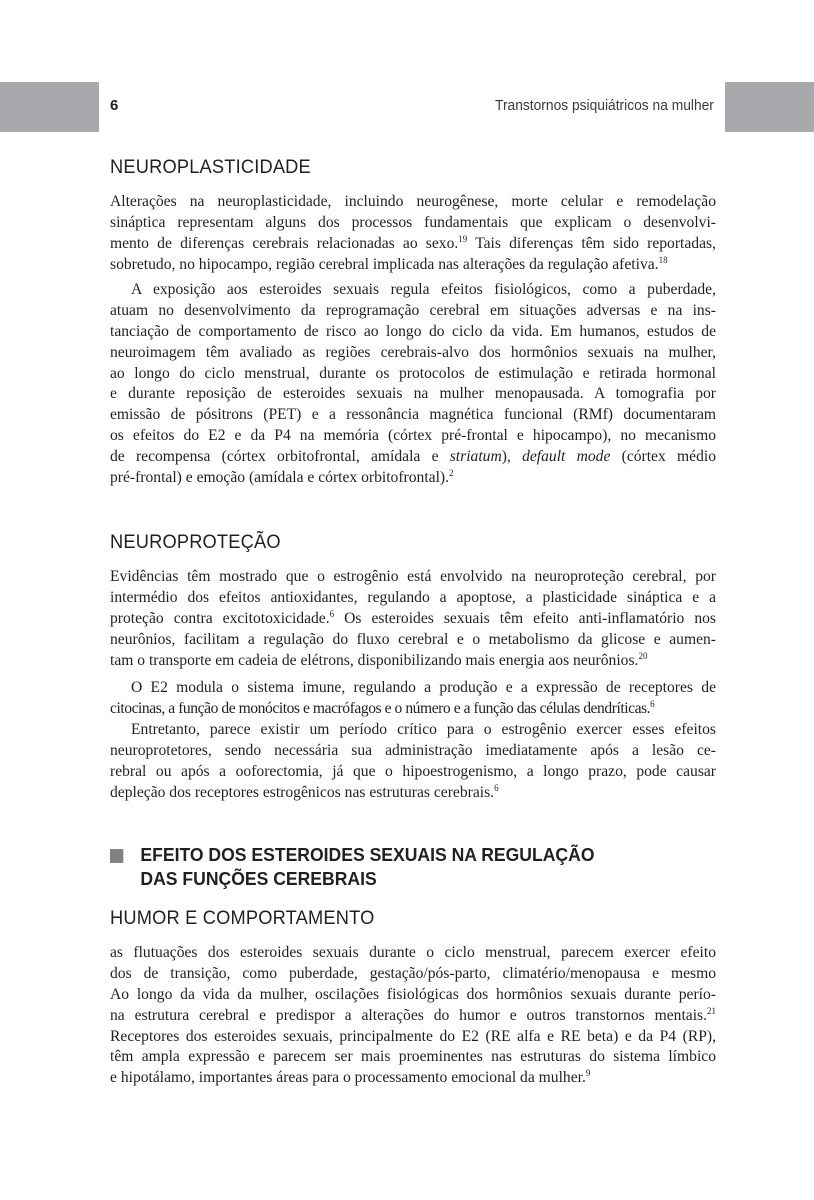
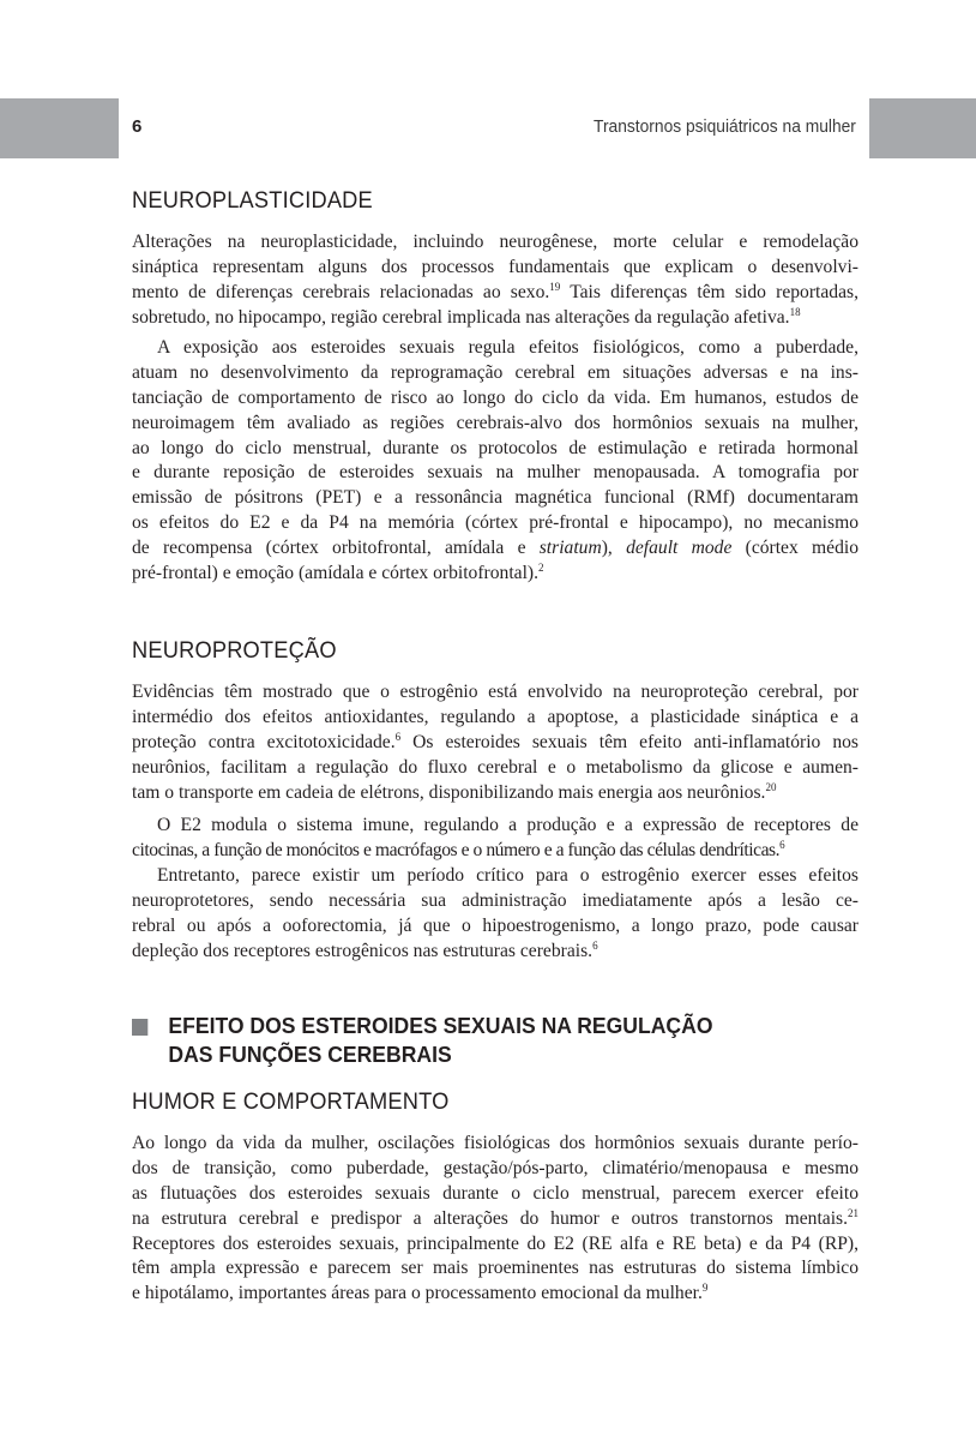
  6
  Transtornos psiquiátricos na mulher
  NEUROPLASTICIDADE
  Alterações na neuroplasticidade, incluindo neurogênese, morte celular e remodelação
  sináptica representam alguns dos processos fundamentais que explicam o desenvolvi-
  mento de diferenças cerebrais relacionadas ao sexo.19 Tais diferenças têm sido reportadas,
  sobretudo, no hipocampo, região cerebral implicada nas alterações da regulação afetiva.18
  A exposição aos esteroides sexuais regula efeitos fisiológicos, como a puberdade,
  atuam no desenvolvimento da reprogramação cerebral em situações adversas e na ins-
  tanciação de comportamento de risco ao longo do ciclo da vida. Em humanos, estudos de
  neuroimagem têm avaliado as regiões cerebrais-alvo dos hormônios sexuais na mulher,
  ao longo do ciclo menstrual, durante os protocolos de estimulação e retirada hormonal
  e durante reposição de esteroides sexuais na mulher menopausada. A tomografia por
  emissão de pósitrons (PET) e a ressonância magnética funcional (RMf) documentaram
  os efeitos do E2 e da P4 na memória (córtex pré-frontal e hipocampo), no mecanismo
  de recompensa (córtex orbitofrontal, amídala e striatum), default mode (córtex médio
  pré-frontal) e emoção (amídala e córtex orbitofrontal).2
  NEUROPROTEÇÃO
  Evidências têm mostrado que o estrogênio está envolvido na neuroproteção cerebral, por
  intermédio dos efeitos antioxidantes, regulando a apoptose, a plasticidade sináptica e a
  proteção contra excitotoxicidade.6 Os esteroides sexuais têm efeito anti-inflamatório nos
  neurônios, facilitam a regulação do fluxo cerebral e o metabolismo da glicose e aumen-
  tam o transporte em cadeia de elétrons, disponibilizando mais energia aos neurônios.20
  O E2 modula o sistema imune, regulando a produção e a expressão de receptores de
  citocinas, a função de monócitos e macrófagos e o número e a função das células dendríticas.6
  Entretanto, parece existir um período crítico para o estrogênio exercer esses efeitos
  neuroprotetores, sendo necessária sua administração imediatamente após a lesão ce-
  rebral ou após a ooforectomia, já que o hipoestrogenismo, a longo prazo, pode causar
  depleção dos receptores estrogênicos nas estruturas cerebrais.6
  EFEITO DOS ESTEROIDES SEXUAIS NA REGULAÇÃO
  DAS FUNÇÕES CEREBRAIS
  HUMOR E COMPORTAMENTO
- as flutuações dos esteroides sexuais durante o ciclo menstrual, parecem exercer efeito
+ Ao longo da vida da mulher, oscilações fisiológicas dos hormônios sexuais durante perío-
  dos de transição, como puberdade, gestação/pós-parto, climatério/menopausa e mesmo
- Ao longo da vida da mulher, oscilações fisiológicas dos hormônios sexuais durante perío-
+ as flutuações dos esteroides sexuais durante o ciclo menstrual, parecem exercer efeito
  na estrutura cerebral e predispor a alterações do humor e outros transtornos mentais.21
  Receptores dos esteroides sexuais, principalmente do E2 (RE alfa e RE beta) e da P4 (RP),
  têm ampla expressão e parecem ser mais proeminentes nas estruturas do sistema límbico
  e hipotálamo, importantes áreas para o processamento emocional da mulher.9
